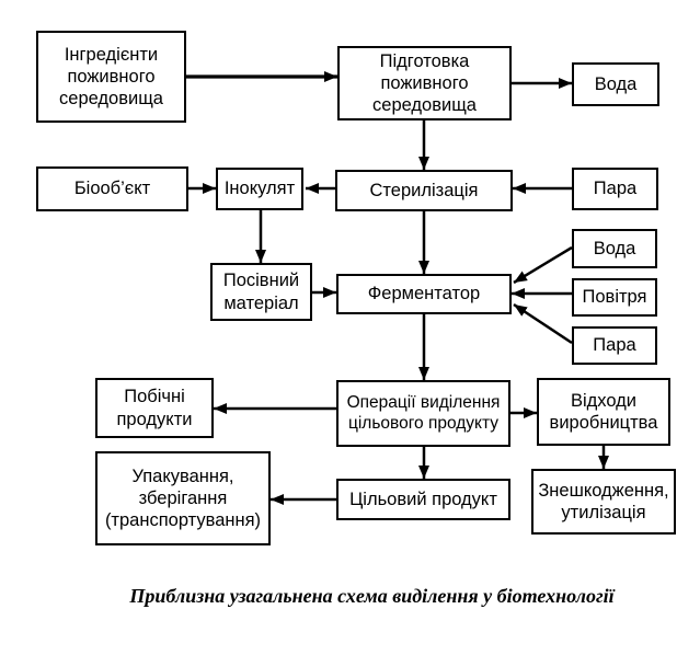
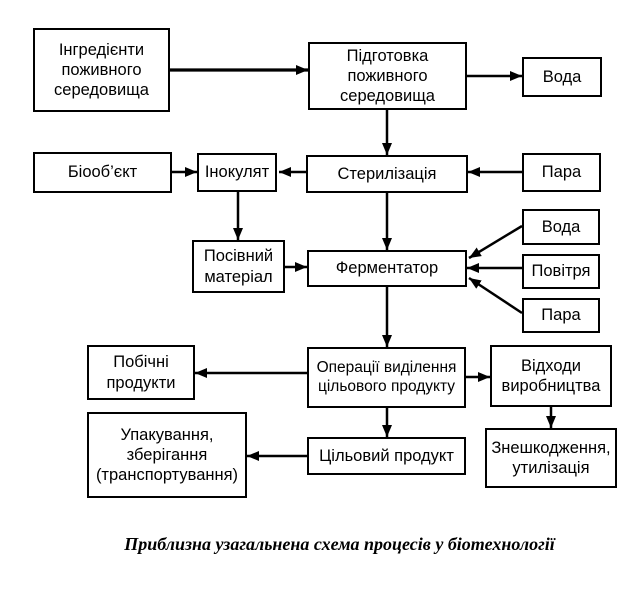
  Інгредієнти
  поживного
  середовища
  Підготовка
  поживного
  середовища
  Вода
  Біооб’єкт
  Інокулят
  Стерилізація
  Пара
  Посівний
  матеріал
  Ферментатор
  Вода
  Повітря
  Пара
  Побічні
  продукти
  Операції виділення
  цільового продукту
  Відходи
  виробництва
  Упакування,
  зберігання
  (транспортування)
  Цільовий продукт
  Знешкодження,
  утилізація
- Приблизна узагальнена схема виділення у біотехнології
+ Приблизна узагальнена схема процесів у біотехнології
